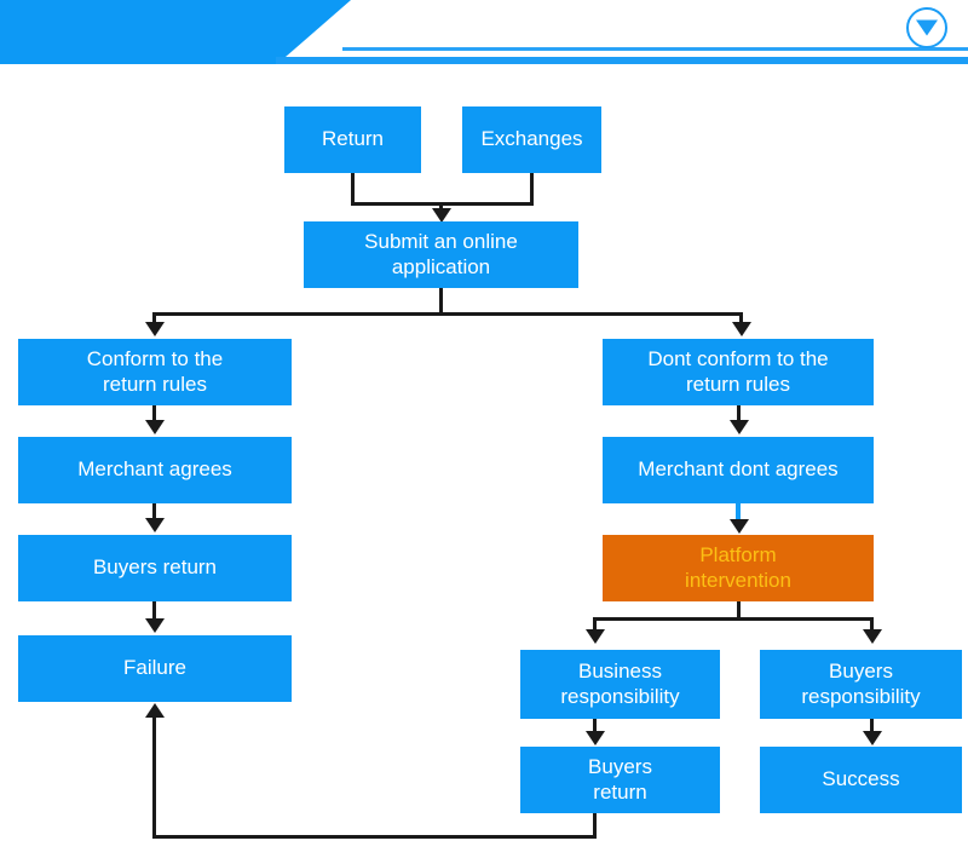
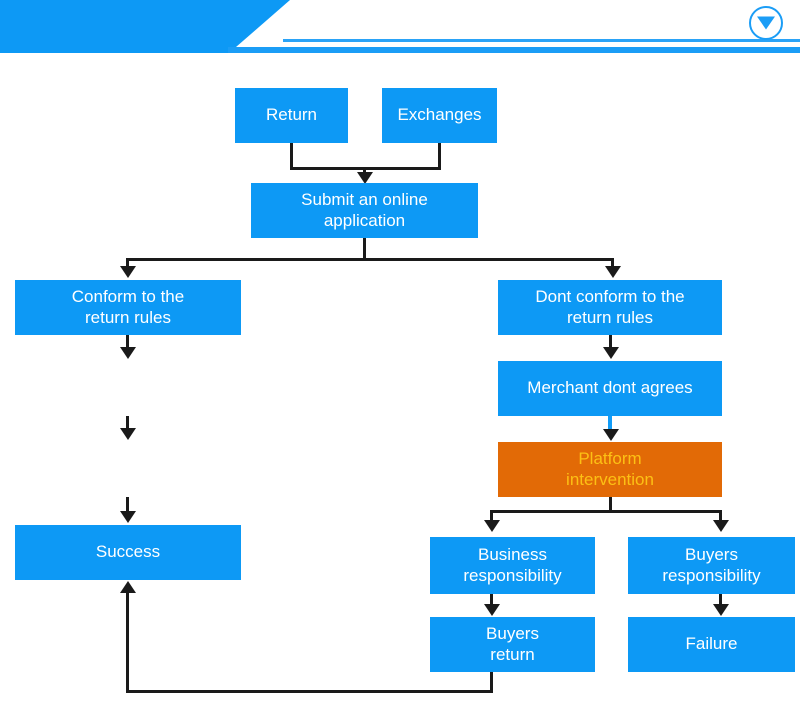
  Return
  Exchanges
  Submit an online
  application
  Conform to the
  return rules
- Merchant agrees
- Buyers return
- Failure
+ Success
  Dont conform to the
  return rules
  Merchant dont agrees
  Platform
  intervention
  Business
  responsibility
  Buyers
  responsibility
  Buyers
  return
- Success
+ Failure
